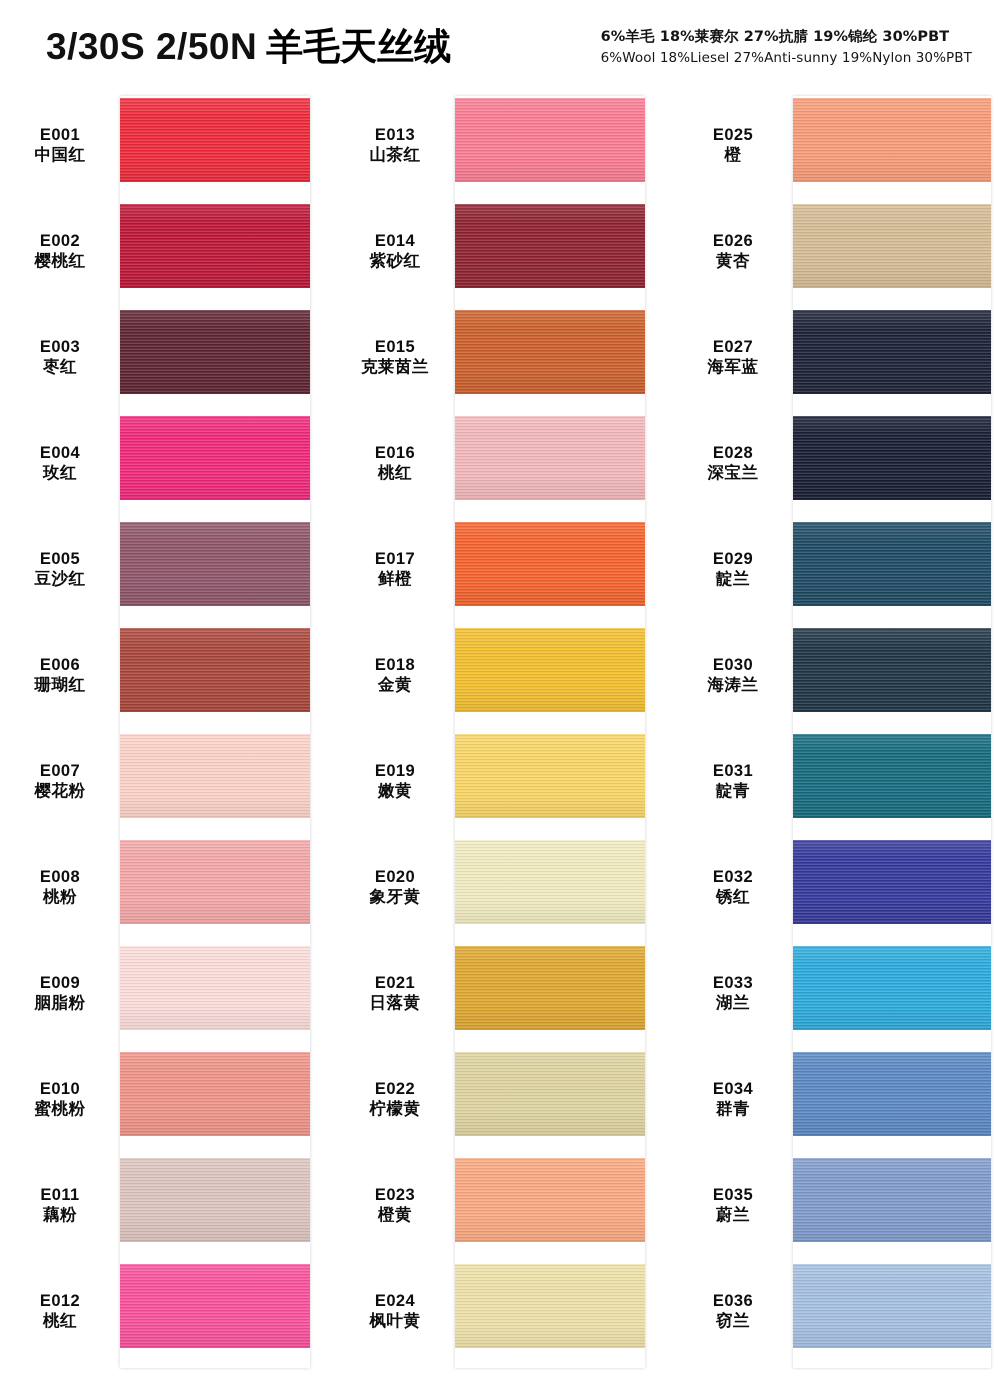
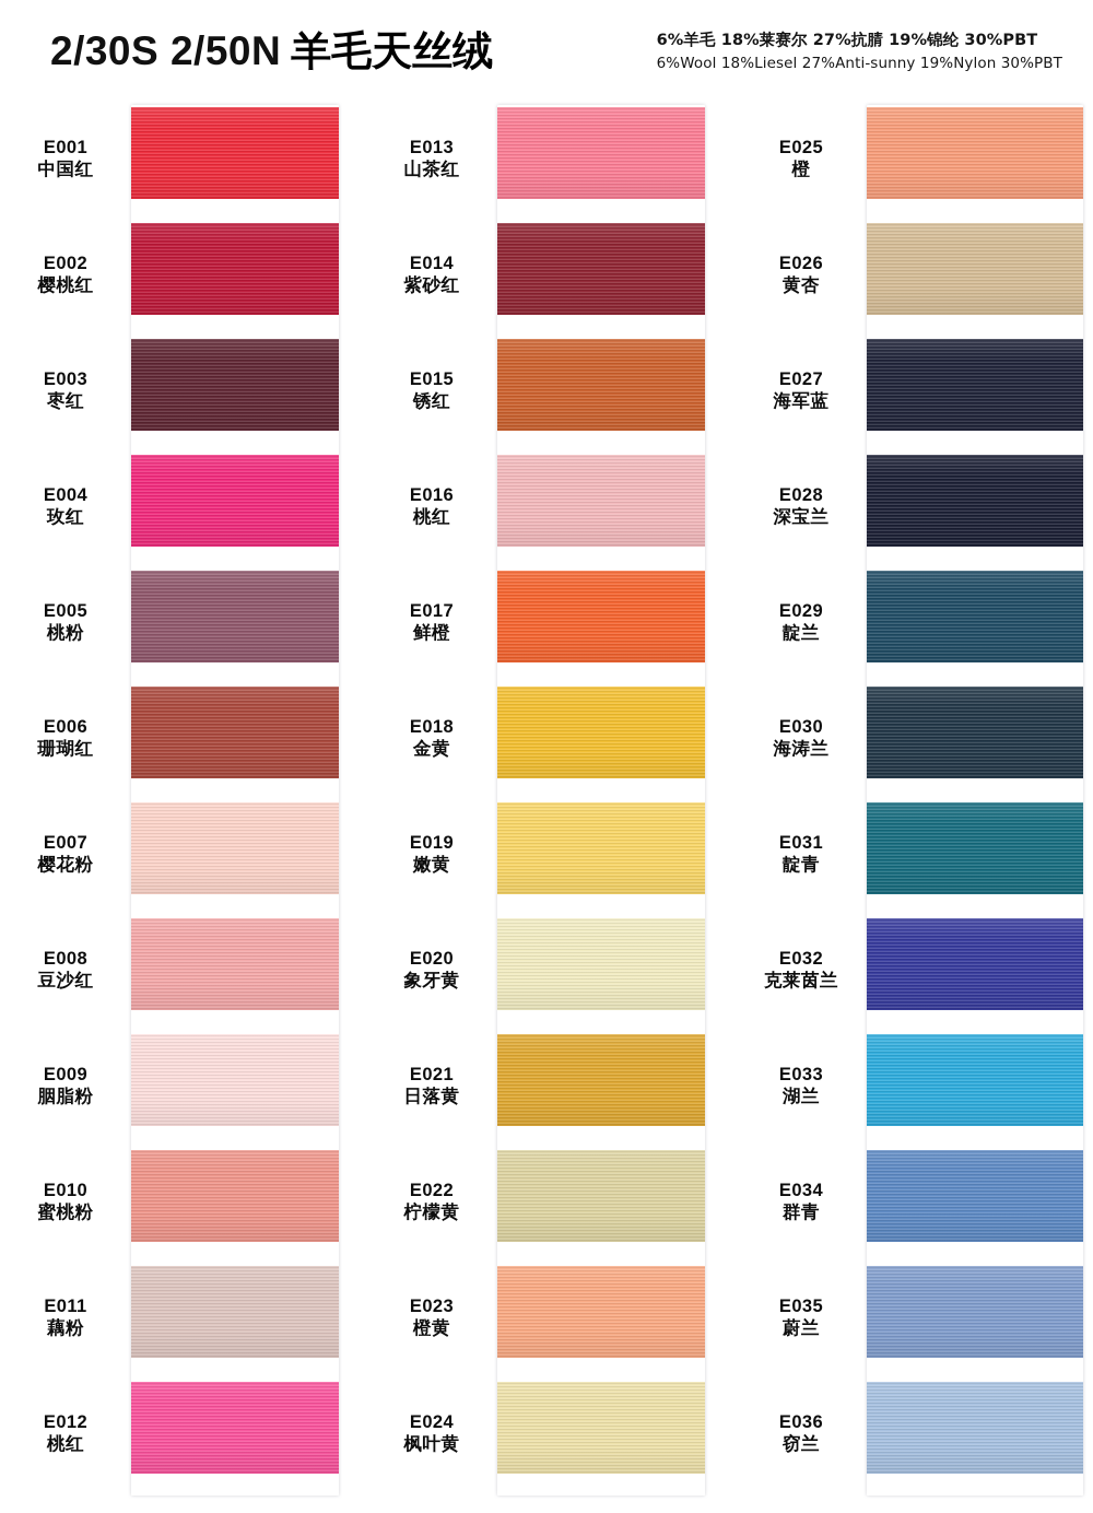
- 3/30S 2/50N
+ 2/30S 2/50N
  羊毛天丝绒
  6%羊毛 18%莱赛尔 27%抗腈 19%锦纶 30%PBT
  6%Wool 18%Liesel 27%Anti-sunny 19%Nylon 30%PBT
  E001
  中国红
  E002
  樱桃红
  E003
  枣红
  E004
  玫红
  E005
- 豆沙红
+ 桃粉
  E006
  珊瑚红
  E007
  樱花粉
  E008
- 桃粉
+ 豆沙红
  E009
  胭脂粉
  E010
  蜜桃粉
  E011
  藕粉
  E012
  桃红
  E013
  山茶红
  E014
  紫砂红
  E015
- 克莱茵兰
+ 锈红
  E016
  桃红
  E017
  鲜橙
  E018
  金黄
  E019
  嫩黄
  E020
  象牙黄
  E021
  日落黄
  E022
  柠檬黄
  E023
  橙黄
  E024
  枫叶黄
  E025
  橙
  E026
  黄杏
  E027
  海军蓝
  E028
  深宝兰
  E029
  靛兰
  E030
  海涛兰
  E031
  靛青
  E032
- 锈红
+ 克莱茵兰
  E033
  湖兰
  E034
  群青
  E035
  蔚兰
  E036
  窃兰
